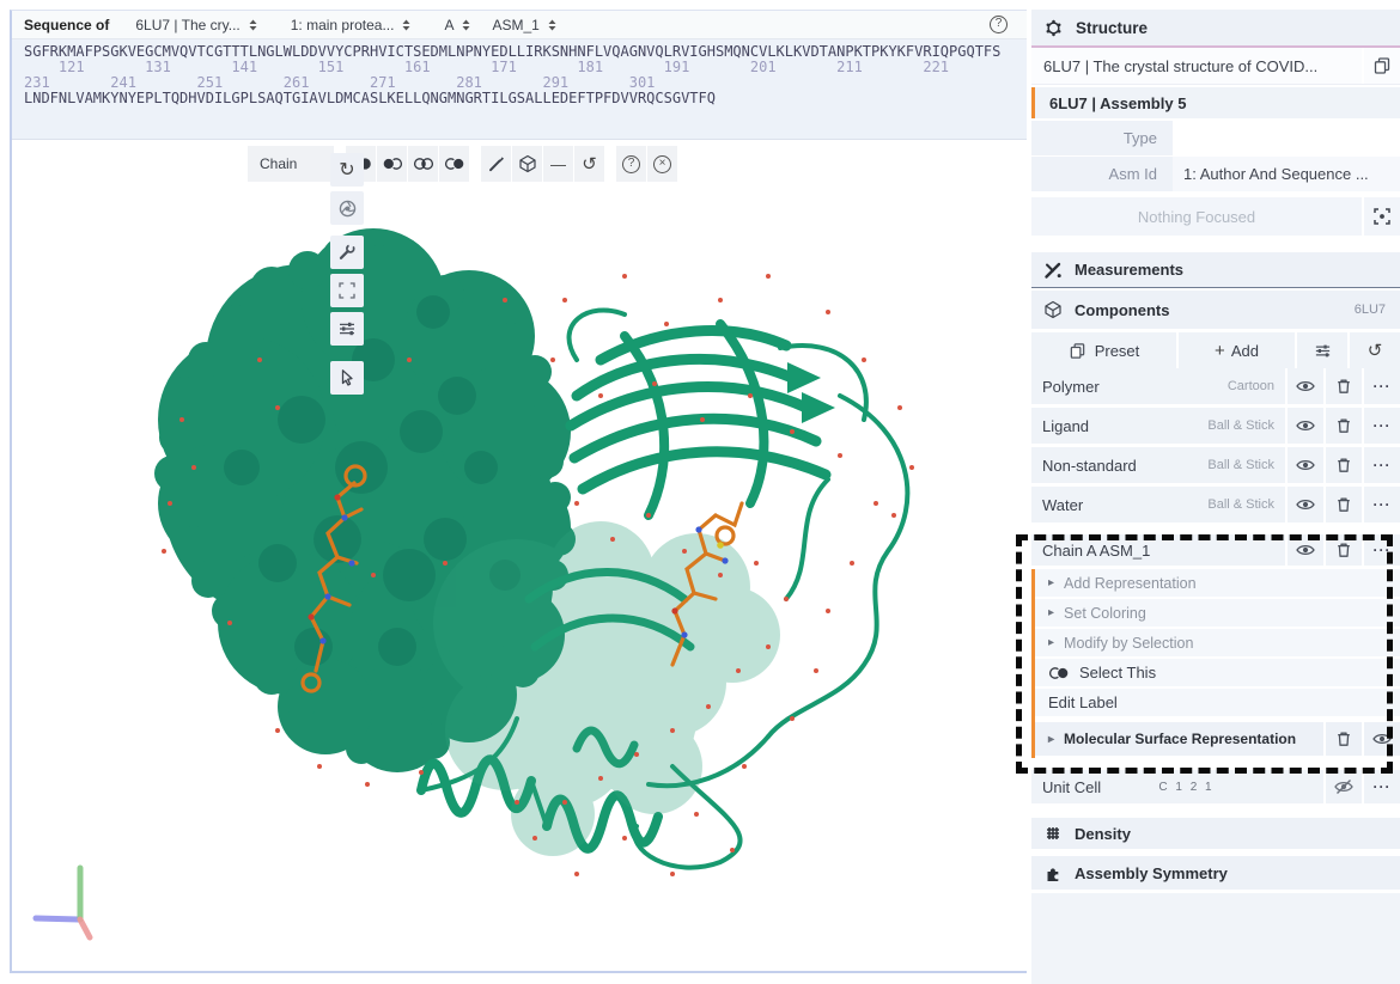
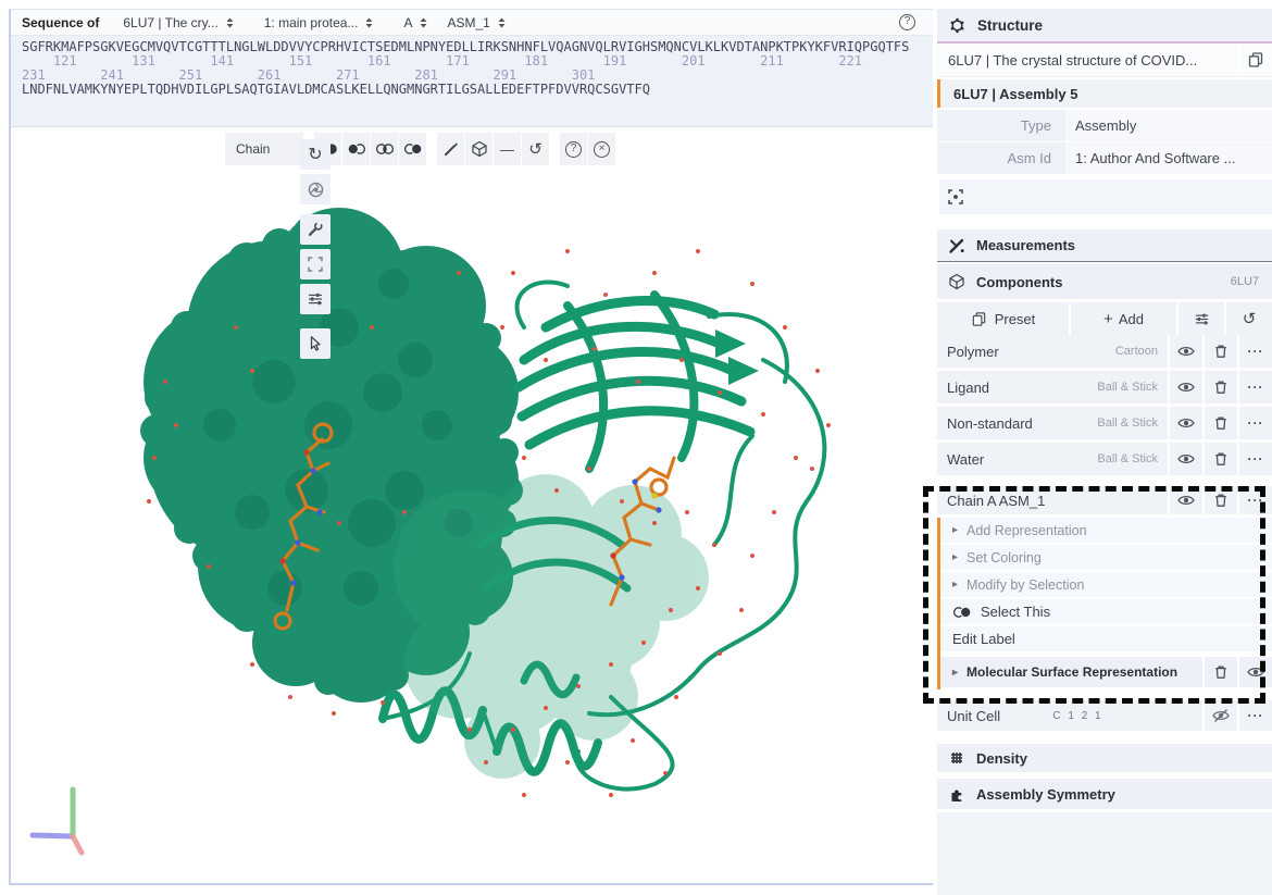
  Sequence of
  6LU7 | The cry...
  1: main protea...
  A
  ASM_1
  ?
  SGFRKMAFPSGKVEGCMVQVTCGTTTLNGLWLDDVVYCPRHVICTSEDMLNPNYEDLLIRKSNHNFLVQAGNVQLRVIGHSMQNCVLKLKVDTANPKTPKYKFVRIQPGQTFS
  121 131 141 151 161 171 181 191 201 211 221
  231 241 251 261 271 281 291 301
  LNDFNLVAMKYNYEPLTQDHVDILGPLSAQTGIAVLDMCASLKELLQNGMNGRTILGSALLEDEFTPFDVVRQCSGVTFQ
  Chain
  —
  ↺
  ?
  ×
  ↻
  Structure
  6LU7 | The crystal structure of COVID...
  6LU7 | Assembly 5
  Type
+ Assembly
  Asm Id
- 1: Author And Sequence ...
+ 1: Author And Software ...
- Nothing Focused
  Measurements
  Components
  6LU7
  Preset
  +
  Add
  ↺
  Polymer
  Cartoon
  ···
  Ligand
  Ball & Stick
  ···
  Non-standard
  Ball & Stick
  ···
  Water
  Ball & Stick
  ···
  Chain A ASM_1
  ···
  ▸
  Add Representation
  ▸
  Set Coloring
  ▸
  Modify by Selection
  Select This
  Edit Label
  ▸
  Molecular Surface Representation
  Unit Cell
  C 1 2 1
  ···
  Density
  Assembly Symmetry
